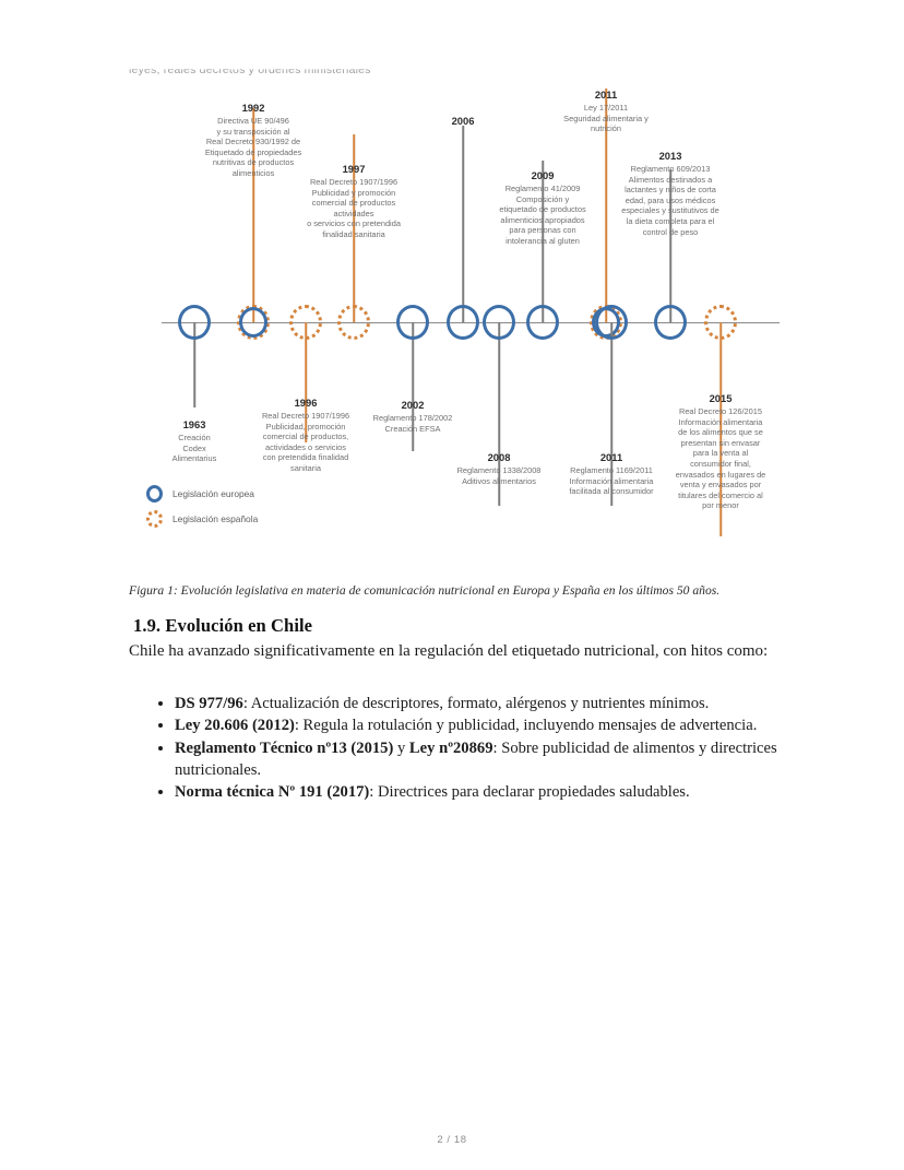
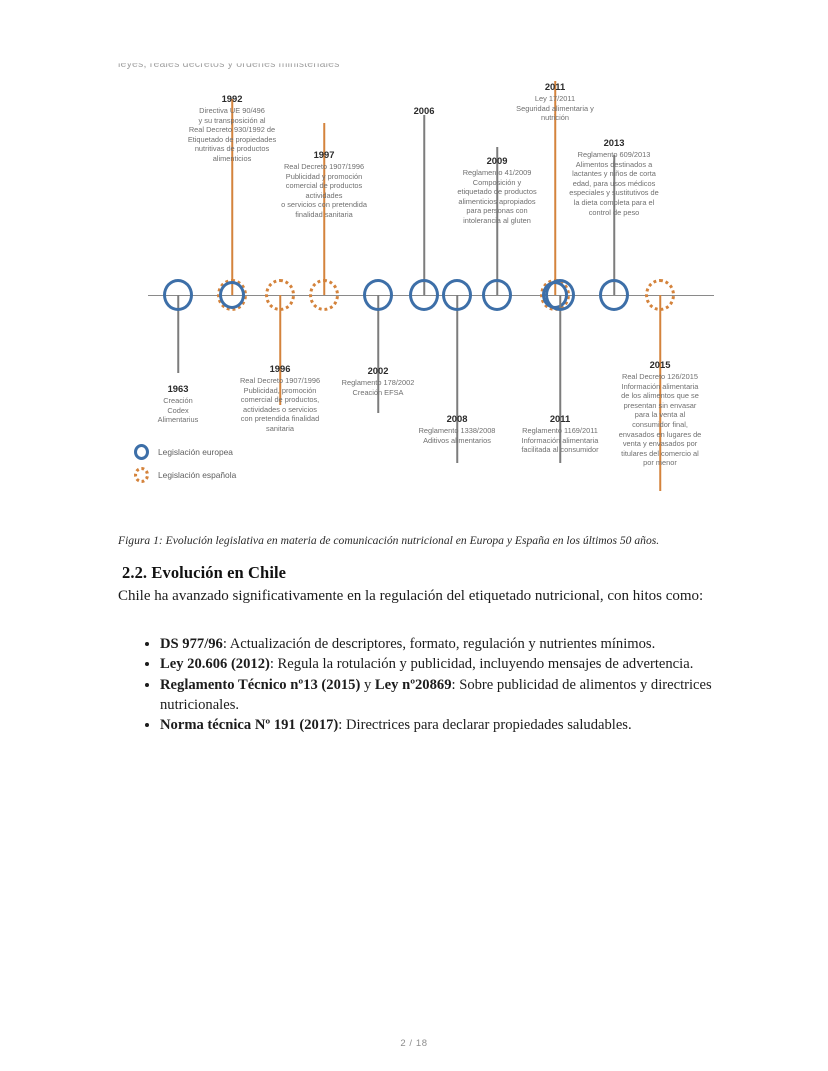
  leyes, reales decretos y órdenes ministeriales
  1963
  Creación
  Codex
  Alimentarius
  1992
  Directiva UE 90/496
  y su transposición al
  Real Decreto 930/1992 de
  Etiquetado de propiedades
  nutritivas de productos
  alimenticios
  1996
  Real Decreto 1907/1996
  Publicidad, promoción
  comercial de productos,
  actividades o servicios
  con pretendida finalidad
  sanitaria
  1997
  Real Decreto 1907/1996
  Publicidad y promoción
  comercial de productos
  actividades
  o servicios con pretendida
  finalidad sanitaria
  2002
  Reglamento 178/2002
  Creación EFSA
  2006
  2008
  Reglamento 1338/2008
  Aditivos alimentarios
  2009
  Reglamento 41/2009
  Composición y
  etiquetado de productos
  alimenticios apropiados
  para personas con
  intolerancia al gluten
  2011
  Ley 17/2011
  Seguridad alimentaria y
  nutrición
  2011
  Reglamento 1169/2011
  Información alimentaria
  facilitada al consumidor
  2013
  Reglamento 609/2013
  Alimentos destinados a
  lactantes y niños de corta
  edad, para usos médicos
  especiales y sustitutivos de
  la dieta completa para el
  control de peso
  2015
  Real Decreto 126/2015
  Información alimentaria
  de los alimentos que se
  presentan sin envasar
  para la venta al
  consumidor final,
  envasados en lugares de
  venta y envasados por
  titulares del comercio al
  por menor
  Legislación europea
  Legislación española
  Figura 1: Evolución legislativa en materia de comunicación nutricional en Europa y España en los últimos 50 años.
- 1.9. Evolución en Chile
+ 2.2. Evolución en Chile
  Chile ha avanzado significativamente en la regulación del etiquetado nutricional, con hitos como:
- DS 977/96: Actualización de descriptores, formato, alérgenos y nutrientes mínimos.
+ DS 977/96: Actualización de descriptores, formato, regulación y nutrientes mínimos.
  Ley 20.606 (2012): Regula la rotulación y publicidad, incluyendo mensajes de advertencia.
  Reglamento Técnico nº13 (2015) y Ley nº20869: Sobre publicidad de alimentos y directrices nutricionales.
  Norma técnica Nº 191 (2017): Directrices para declarar propiedades saludables.
  2 / 18
